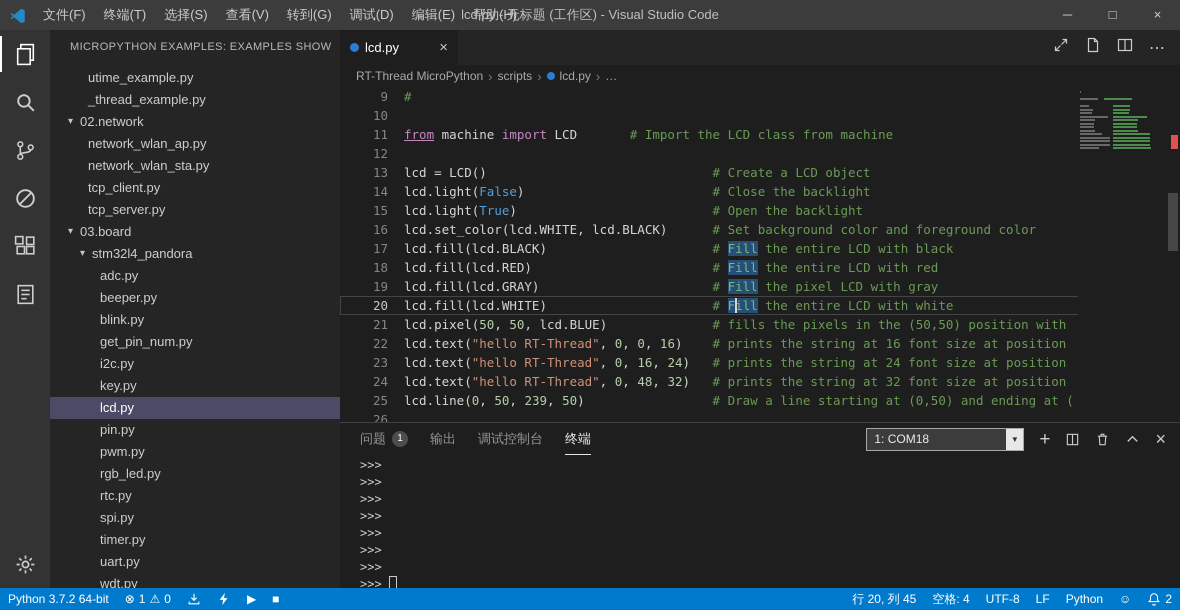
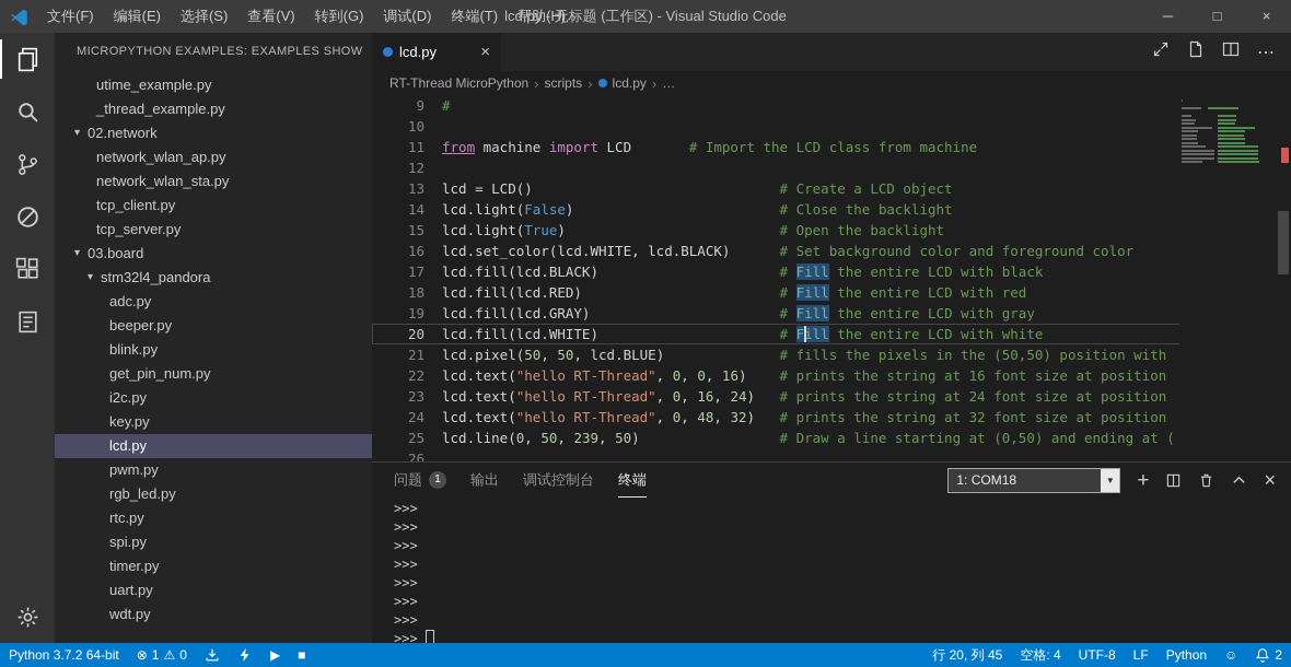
  文件(F)
- 终端(T)
+ 编辑(E)
  选择(S)
  查看(V)
  转到(G)
  调试(D)
- 编辑(E)
+ 终端(T)
  帮助(H)
  lcd.py - 无标题 (工作区) - Visual Studio Code
  ─
  □
  ×
  MICROPYTHON EXAMPLES: EXAMPLES SHOW
  utime_example.py
  _thread_example.py
  ▾
  02.network
  network_wlan_ap.py
  network_wlan_sta.py
  tcp_client.py
  tcp_server.py
  ▾
  03.board
  ▾
  stm32l4_pandora
  adc.py
  beeper.py
  blink.py
  get_pin_num.py
  i2c.py
  key.py
  lcd.py
- pin.py
  pwm.py
  rgb_led.py
  rtc.py
  spi.py
  timer.py
  uart.py
  wdt.py
  lcd.py
  ×
  ⋯
  RT-Thread MicroPython
  ›
  scripts
  ›
  lcd.py
  ›
  …
  9
  #
  10
  11
  from machine import LCD
  # Import the LCD class from machine
  12
  13
  lcd = LCD()
  # Create a LCD object
  14
  lcd.light(False)
  # Close the backlight
  15
  lcd.light(True)
  # Open the backlight
  16
  lcd.set_color(lcd.WHITE, lcd.BLACK)
  # Set background color and foreground color
  17
  lcd.fill(lcd.BLACK)
  # Fill the entire LCD with black
  18
  lcd.fill(lcd.RED)
  # Fill the entire LCD with red
  19
  lcd.fill(lcd.GRAY)
- # Fill the pixel LCD with gray
+ # Fill the entire LCD with gray
  20
  lcd.fill(lcd.WHITE)
  # Fill the entire LCD with white
  21
  lcd.pixel(50, 50, lcd.BLUE)
  # fills the pixels in the (50,50) position with
  22
  lcd.text("hello RT-Thread", 0, 0, 16)
  # prints the string at 16 font size at position
  23
  lcd.text("hello RT-Thread", 0, 16, 24)
  # prints the string at 24 font size at position
  24
  lcd.text("hello RT-Thread", 0, 48, 32)
  # prints the string at 32 font size at position
  25
  lcd.line(0, 50, 239, 50)
  # Draw a line starting at (0,50) and ending at (
  26
  问题
  1
  输出
  调试控制台
  终端
  1: COM18
  ▼
  +
  ×
  >>>
  >>>
  >>>
  >>>
  >>>
  >>>
  >>>
  >>>
  Python 3.7.2 64-bit
  ⊗
  1
  ⚠
  0
  ▶
  ■
  行 20, 列 45
  空格: 4
  UTF-8
  LF
  Python
  ☺
  2
